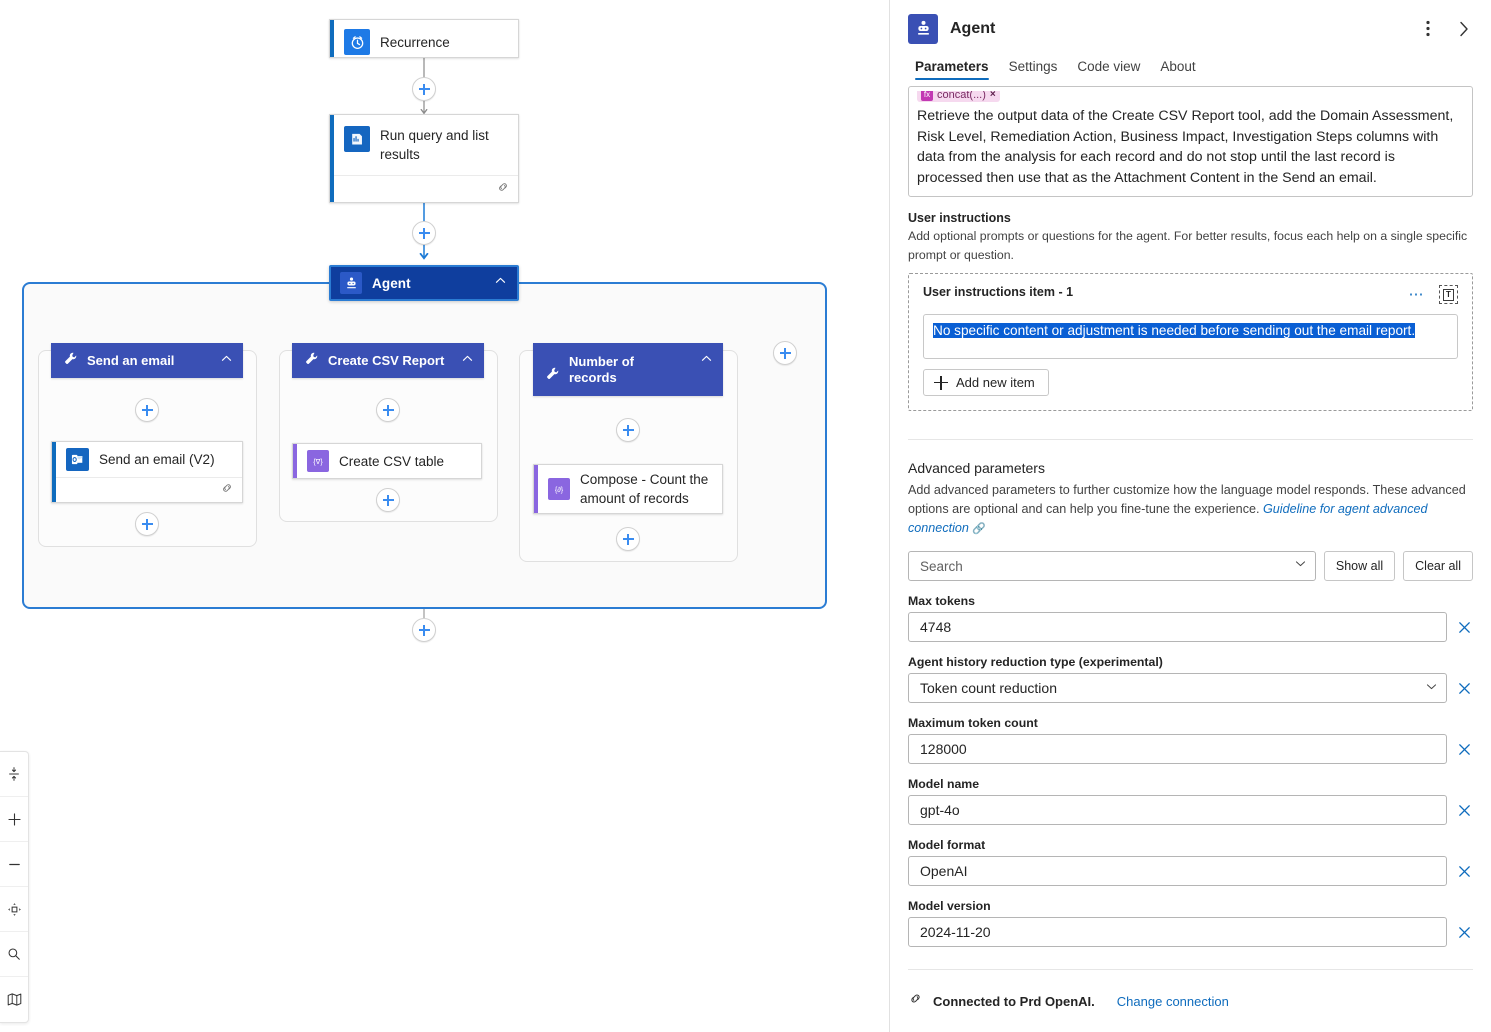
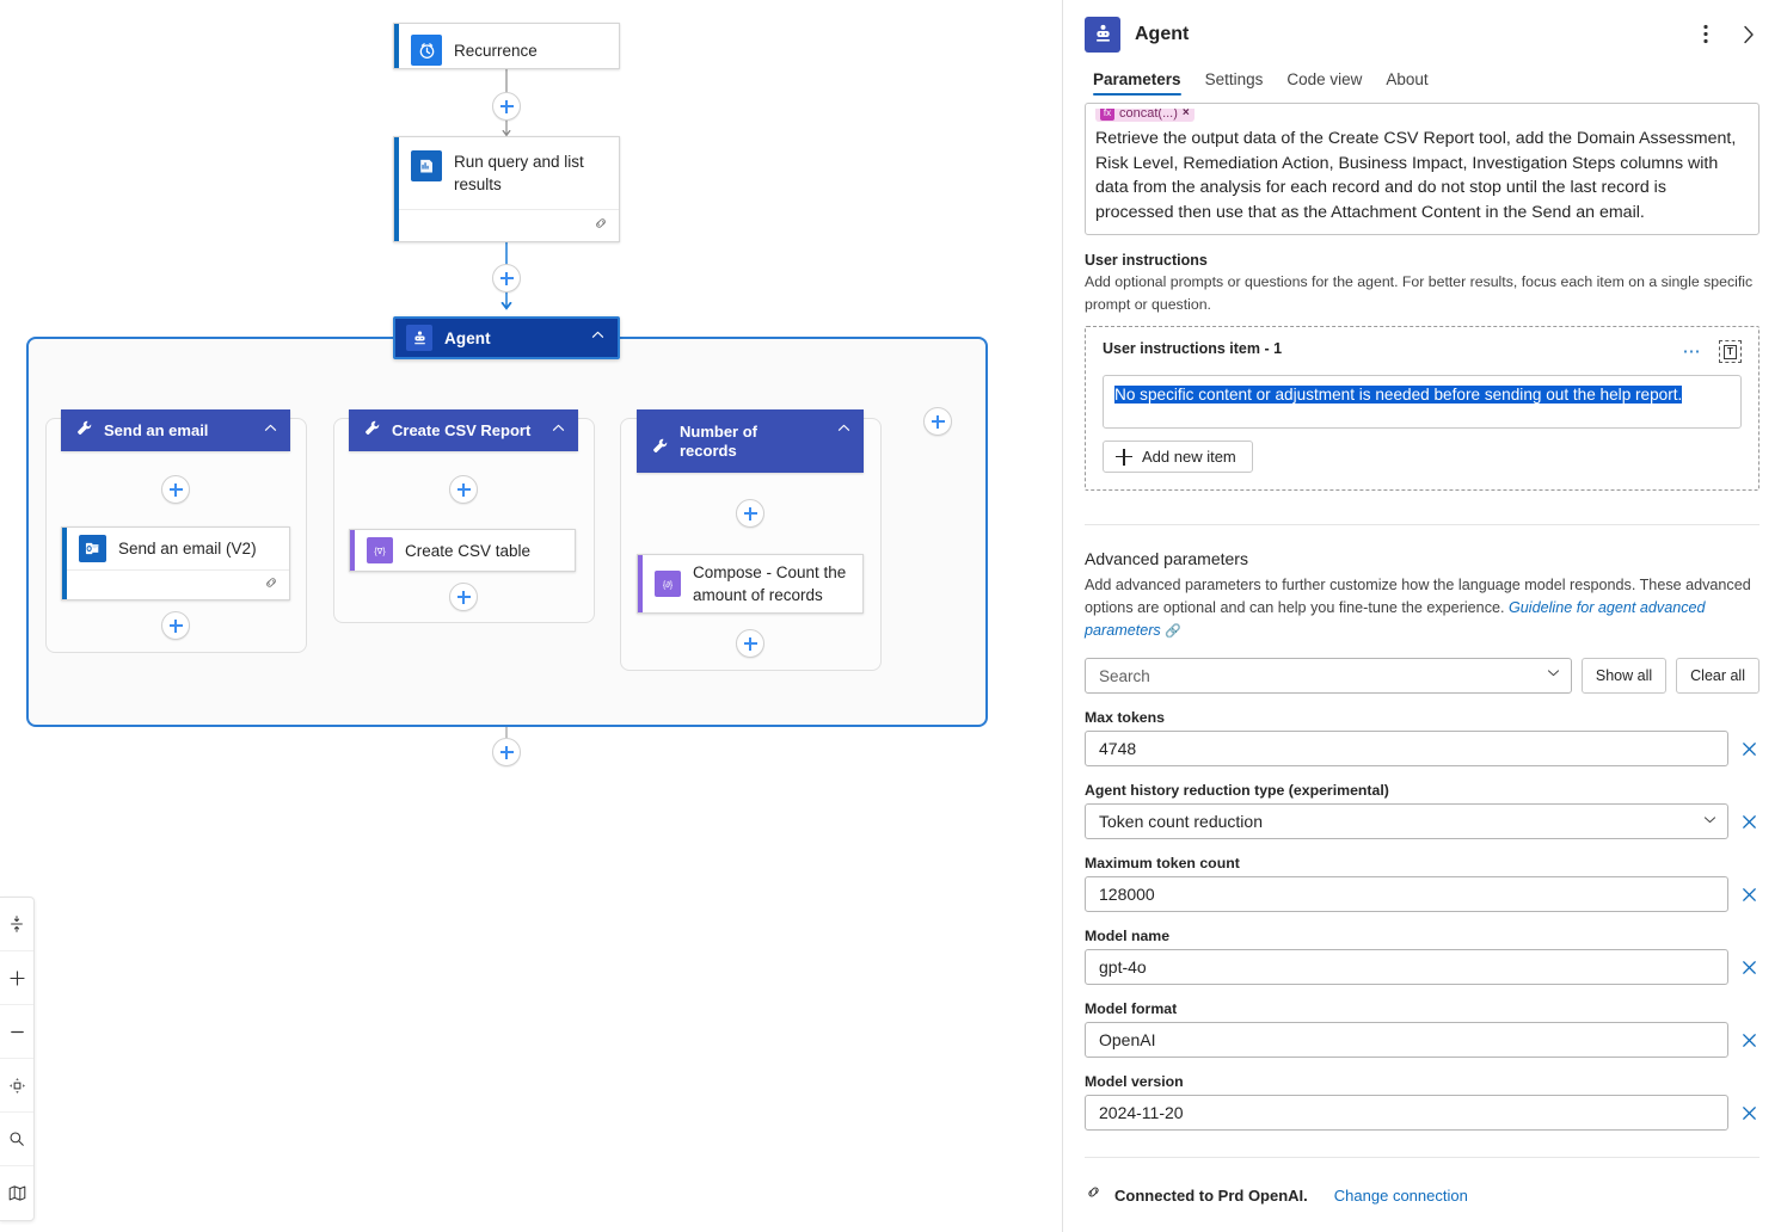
  Recurrence
  Run query and list results
  Agent
  Send an email
  Send an email (V2)
  Create CSV Report
  {∇}
  Create CSV table
  Number of records
  {∂}
  Compose - Count the amount of records
  Agent
  Parameters
  Settings
  Code view
  About
  fx
  concat(...)
  ×
  Retrieve the output data of the Create CSV Report tool, add the Domain Assessment, Risk Level, Remediation Action, Business Impact, Investigation Steps columns with data from the analysis for each record and do not stop until the last record is processed then use that as the Attachment Content in the Send an email.
  User instructions
- Add optional prompts or questions for the agent. For better results, focus each help on a single specific prompt or question.
+ Add optional prompts or questions for the agent. For better results, focus each item on a single specific prompt or question.
  User instructions item - 1
  ⋯
  T
- No specific content or adjustment is needed before sending out the email report.
+ No specific content or adjustment is needed before sending out the help report.
  Add new item
  Advanced parameters
- Add advanced parameters to further customize how the language model responds. These advanced options are optional and can help you fine-tune the experience. Guideline for agent advanced connection 🔗
+ Add advanced parameters to further customize how the language model responds. These advanced options are optional and can help you fine-tune the experience. Guideline for agent advanced parameters 🔗
  Search
  Show all
  Clear all
  Max tokens
  4748
  Agent history reduction type (experimental)
  Token count reduction
  Maximum token count
  128000
  Model name
  gpt-4o
  Model format
  OpenAI
  Model version
  2024-11-20
  Connected to Prd OpenAI.
  Change connection
